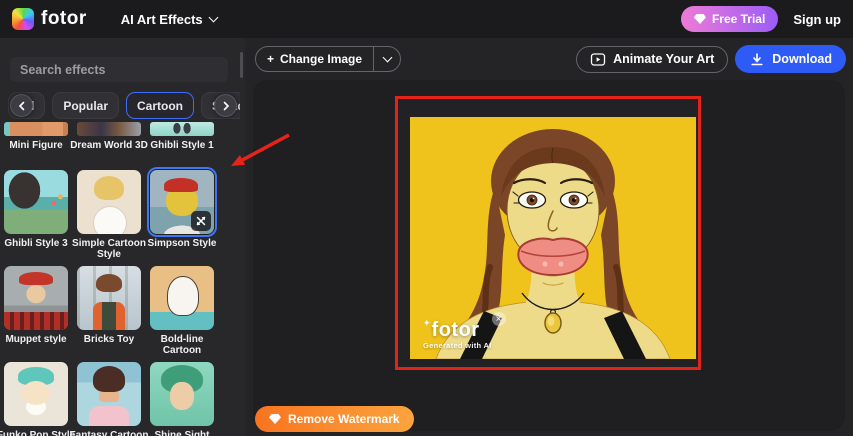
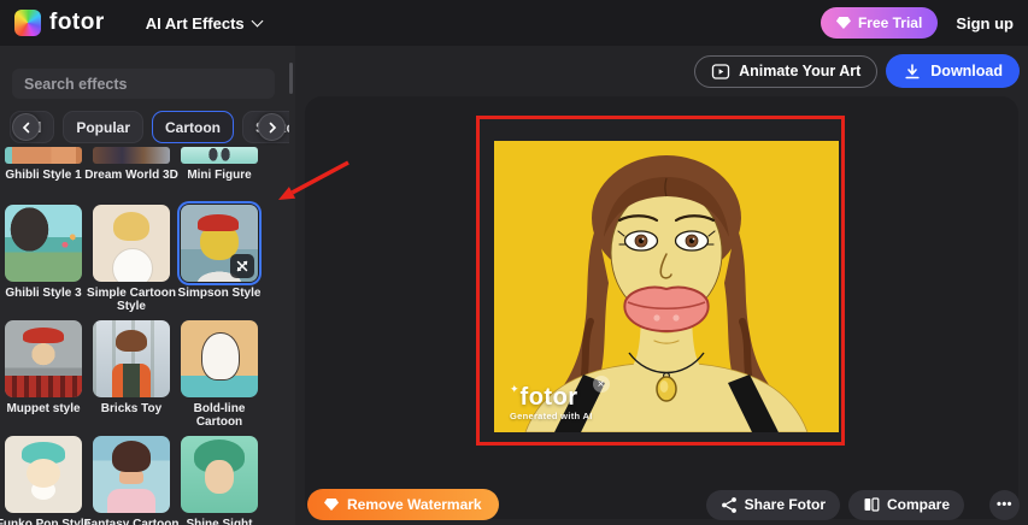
  fotor
  AI Art Effects
  Free Trial
  Sign up
  Search effects
  Popular
  Cartoon
- Mini Figure
+ Ghibli Style 1
  Dream World 3D
- Ghibli Style 1
+ Mini Figure
  Ghibli Style 3
  Simple Cartoon Style
  Simpson Style
  Muppet style
  Bricks Toy
  Bold-line Cartoon
  unko Pop Style
  Fantasy Cartoon
  Shine Sight
- +
- Change Image
  Animate Your Art
  Download
  ✦
  fotor
  ×
  Generated with AI
  Remove Watermark
+ Share Fotor
+ Compare
+ •••
